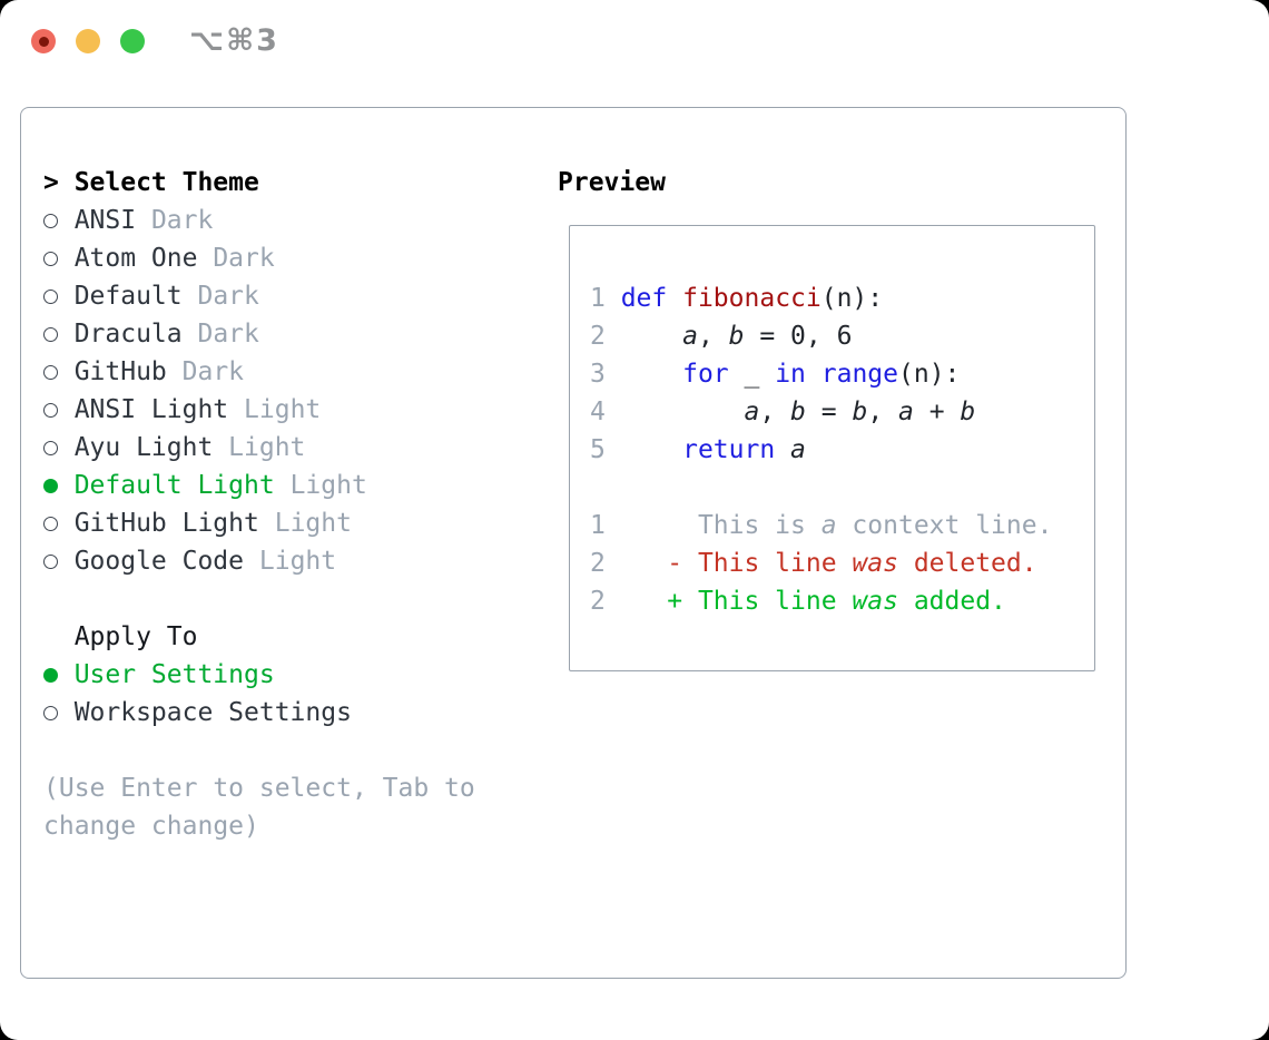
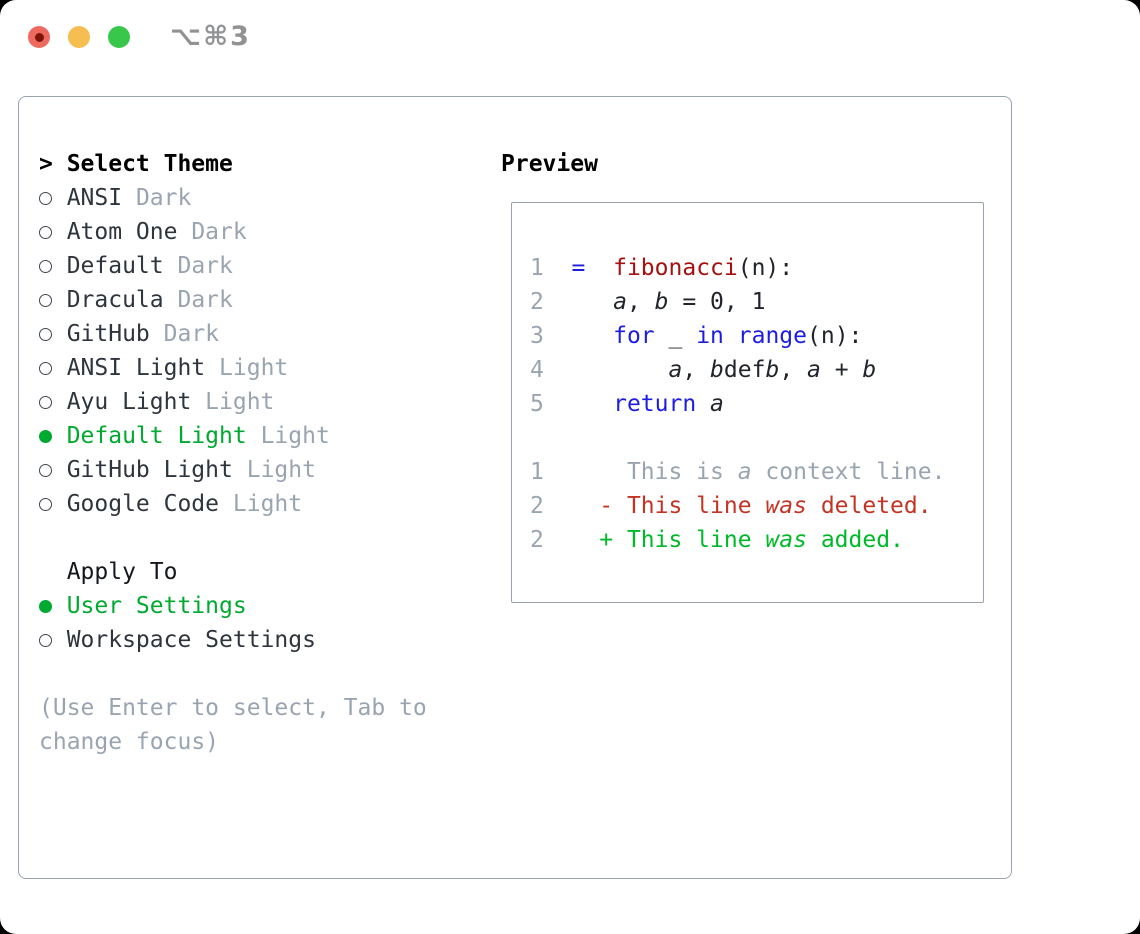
  ⌥⌘3
  >
  Select Theme
  ANSI Dark
  Atom One Dark
  Default Dark
  Dracula Dark
  GitHub Dark
  ANSI Light Light
  Ayu Light Light
  Default Light Light
  GitHub Light Light
  Google Code Light
  Apply To
  User Settings
  Workspace Settings
- (Use Enter to select, Tab to change change)
+ (Use Enter to select, Tab to change focus)
  Preview
- 1 def fibonacci(n):
+ 1 = fibonacci(n):
- 2 a, b = 0, 6
+ 2 a, b = 0, 1
  3 for _ in range(n):
- 4 a, b = b, a + b
+ 4 a, bdefb, a + b
  5 return a
  1 This is a context line.
  2 - This line was deleted.
  2 + This line was added.
